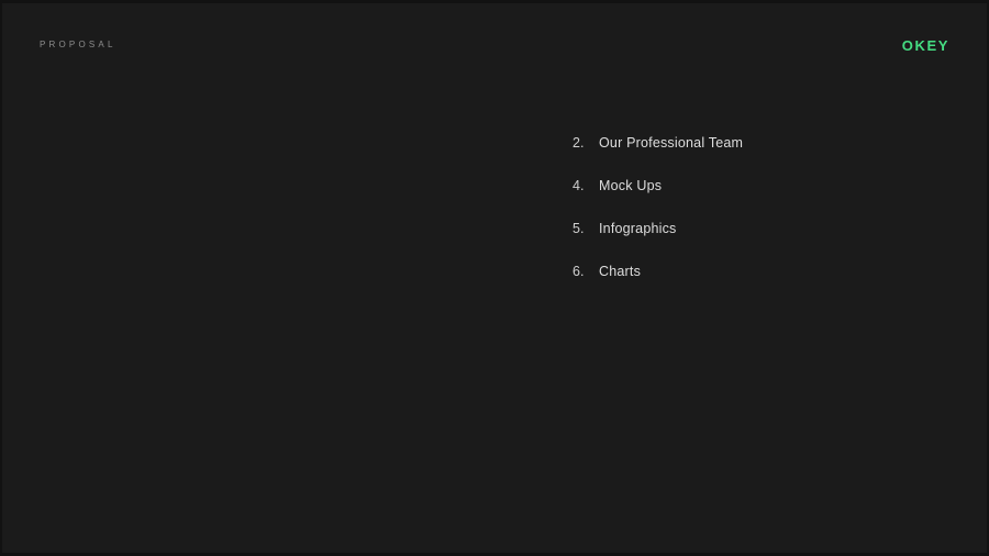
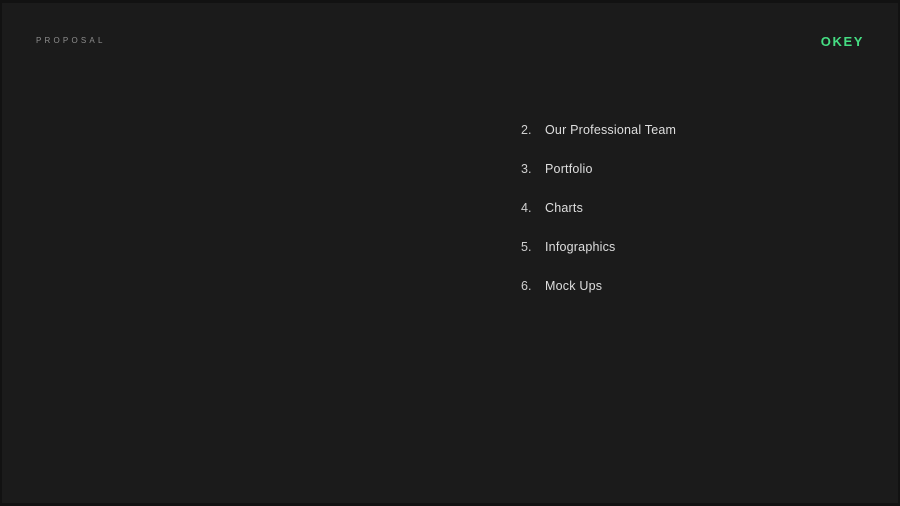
  PROPOSAL
  OKEY
  2.
  Our Professional Team
+ 3.
+ Portfolio
  4.
- Mock Ups
+ Charts
  5.
  Infographics
  6.
- Charts
+ Mock Ups
